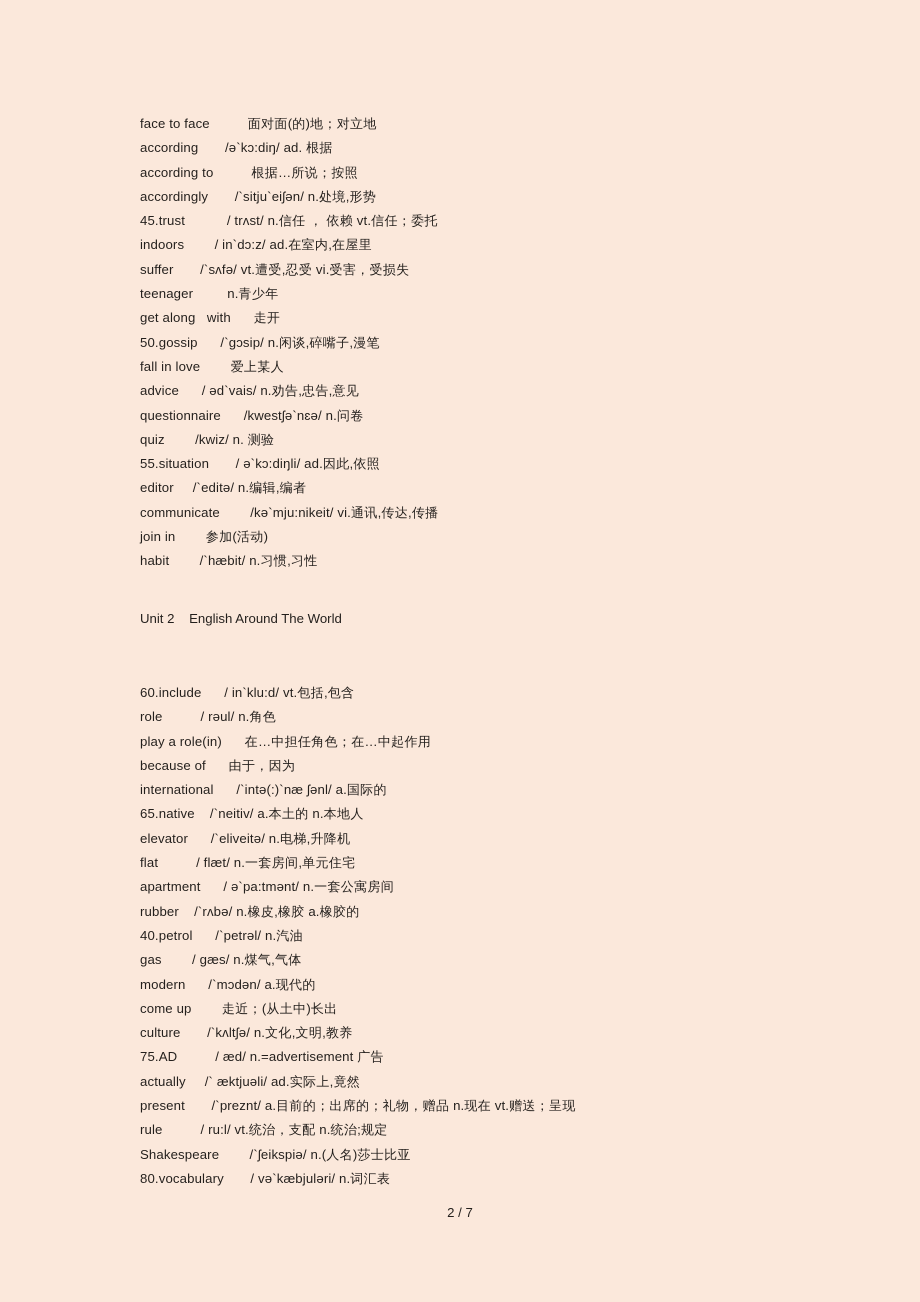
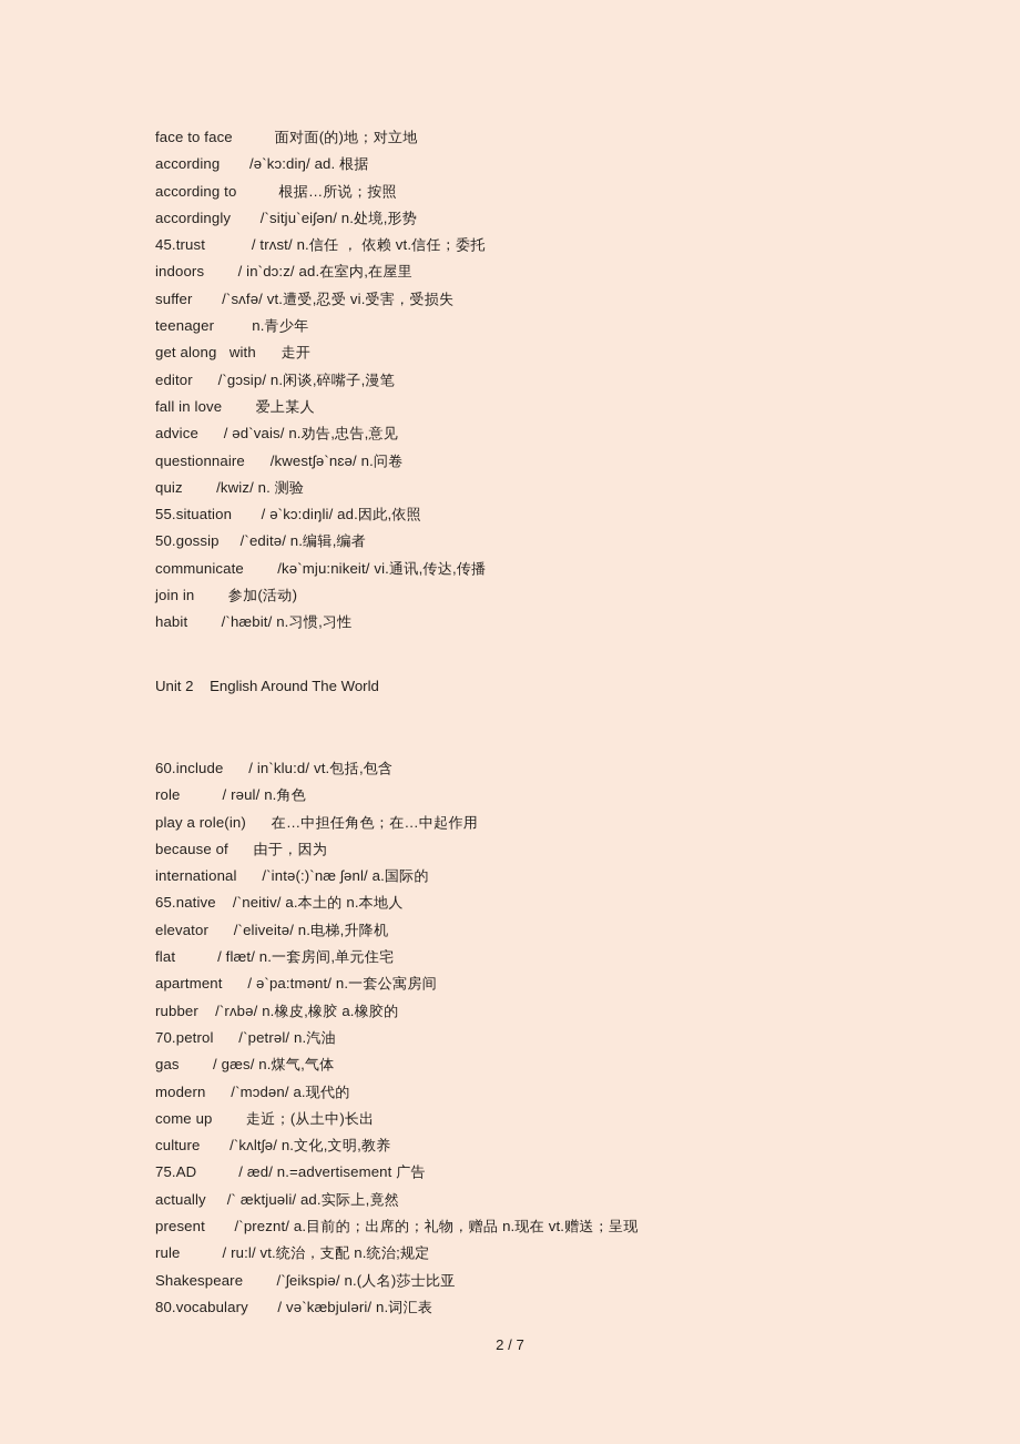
  face to face
  面对面(的)地；对立地
  according
  /ə`kɔ:diŋ/ ad. 根据
  according to
  根据…所说；按照
  accordingly
  /`sitju`eiʃən/ n.处境,形势
  45.trust
  / trʌst/ n.信任 ， 依赖 vt.信任；委托
  indoors
  / in`dɔ:z/ ad.在室内,在屋里
  suffer
  /`sʌfə/ vt.遭受,忍受 vi.受害，受损失
  teenager
  n.青少年
  get along with
  走开
- 50.gossip
+ editor
  /`gɔsip/ n.闲谈,碎嘴子,漫笔
  fall in love
  爱上某人
  advice
  / əd`vais/ n.劝告,忠告,意见
  questionnaire
  /kwestʃə`nɛə/ n.问卷
  quiz
  /kwiz/ n. 测验
  55.situation
  / ə`kɔ:diŋli/ ad.因此,依照
- editor
+ 50.gossip
  /`editə/ n.编辑,编者
  communicate
  /kə`mju:nikeit/ vi.通讯,传达,传播
  join in
  参加(活动)
  habit
  /`hæbit/ n.习惯,习性
  Unit 2 English Around The World
  60.include
  / in`klu:d/ vt.包括,包含
  role
  / rəul/ n.角色
  play a role(in)
  在…中担任角色；在…中起作用
  because of
  由于，因为
  international
  /`intə(:)`næ ʃənl/ a.国际的
  65.native
  /`neitiv/ a.本土的 n.本地人
  elevator
  /`eliveitə/ n.电梯,升降机
  flat
  / flæt/ n.一套房间,单元住宅
  apartment
  / ə`pa:tmənt/ n.一套公寓房间
  rubber
  /`rʌbə/ n.橡皮,橡胶 a.橡胶的
- 40.petrol
+ 70.petrol
  /`petrəl/ n.汽油
  gas
  / gæs/ n.煤气,气体
  modern
  /`mɔdən/ a.现代的
  come up
  走近；(从土中)长出
  culture
  /`kʌltʃə/ n.文化,文明,教养
  75.AD
  / æd/ n.=advertisement 广告
  actually
  /` æktjuəli/ ad.实际上,竟然
  present
  /`preznt/ a.目前的；出席的；礼物，赠品 n.现在 vt.赠送；呈现
  rule
  / ru:l/ vt.统治，支配 n.统治;规定
  Shakespeare
  /`ʃeikspiə/ n.(人名)莎士比亚
  80.vocabulary
  / və`kæbjuləri/ n.词汇表
  2 / 7
